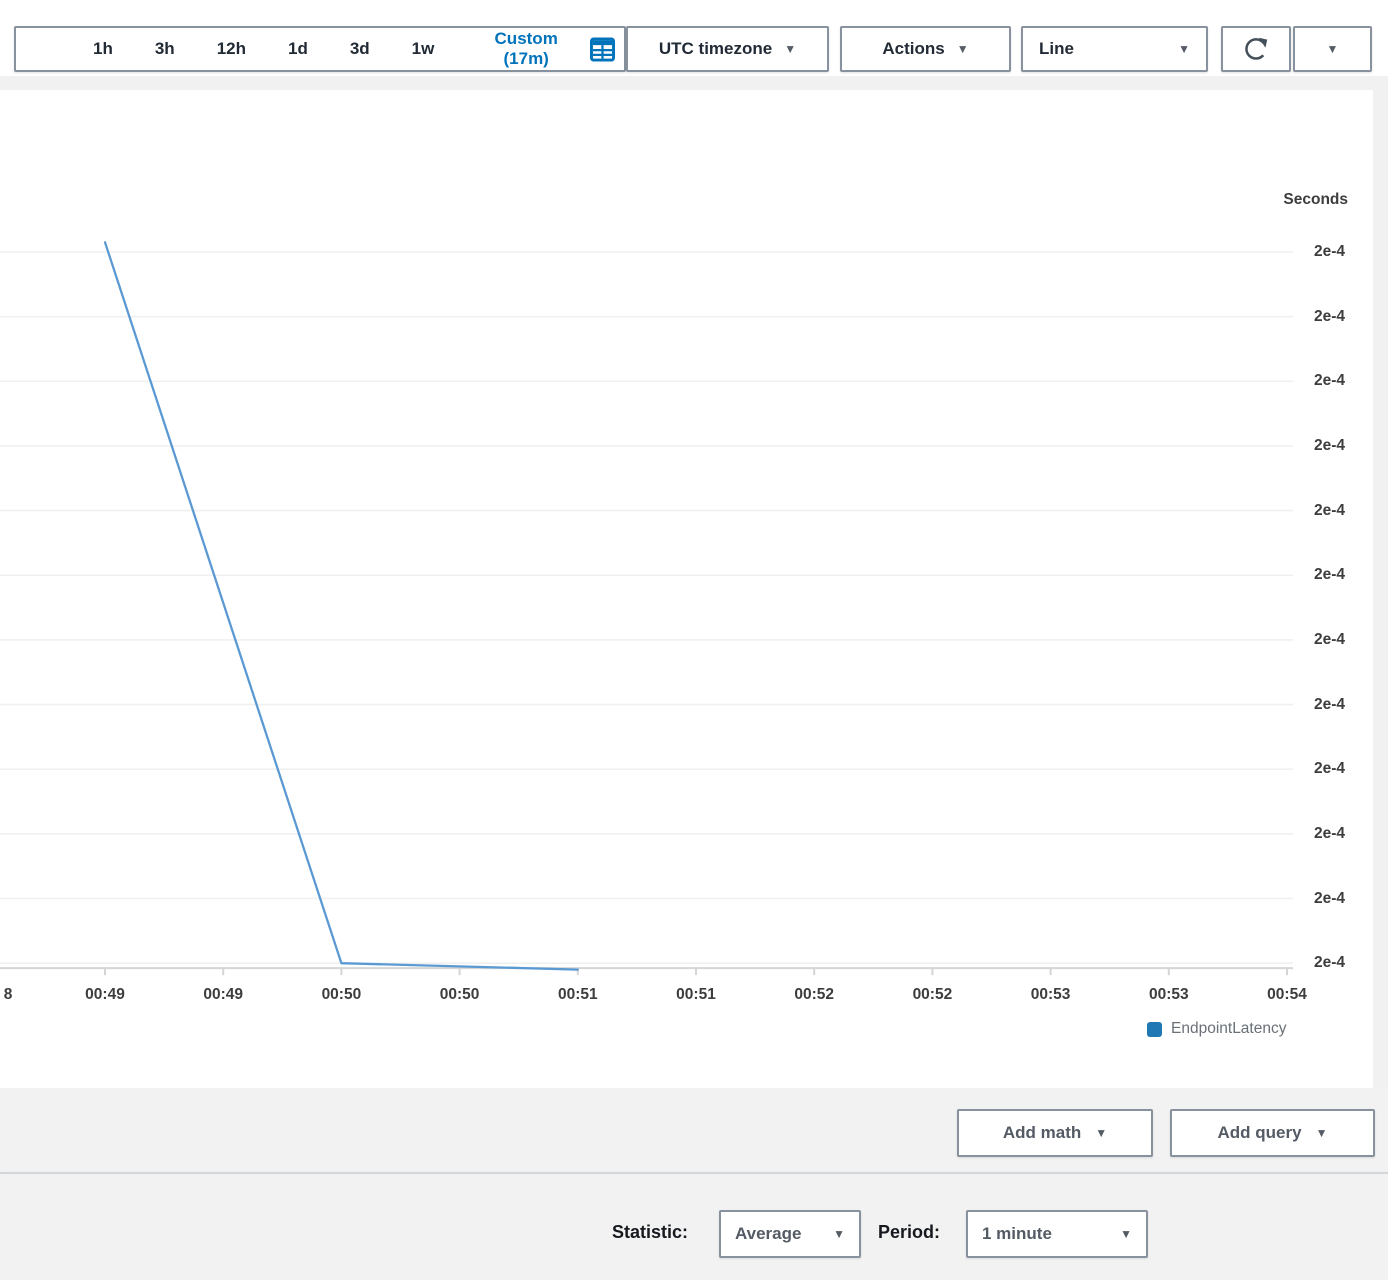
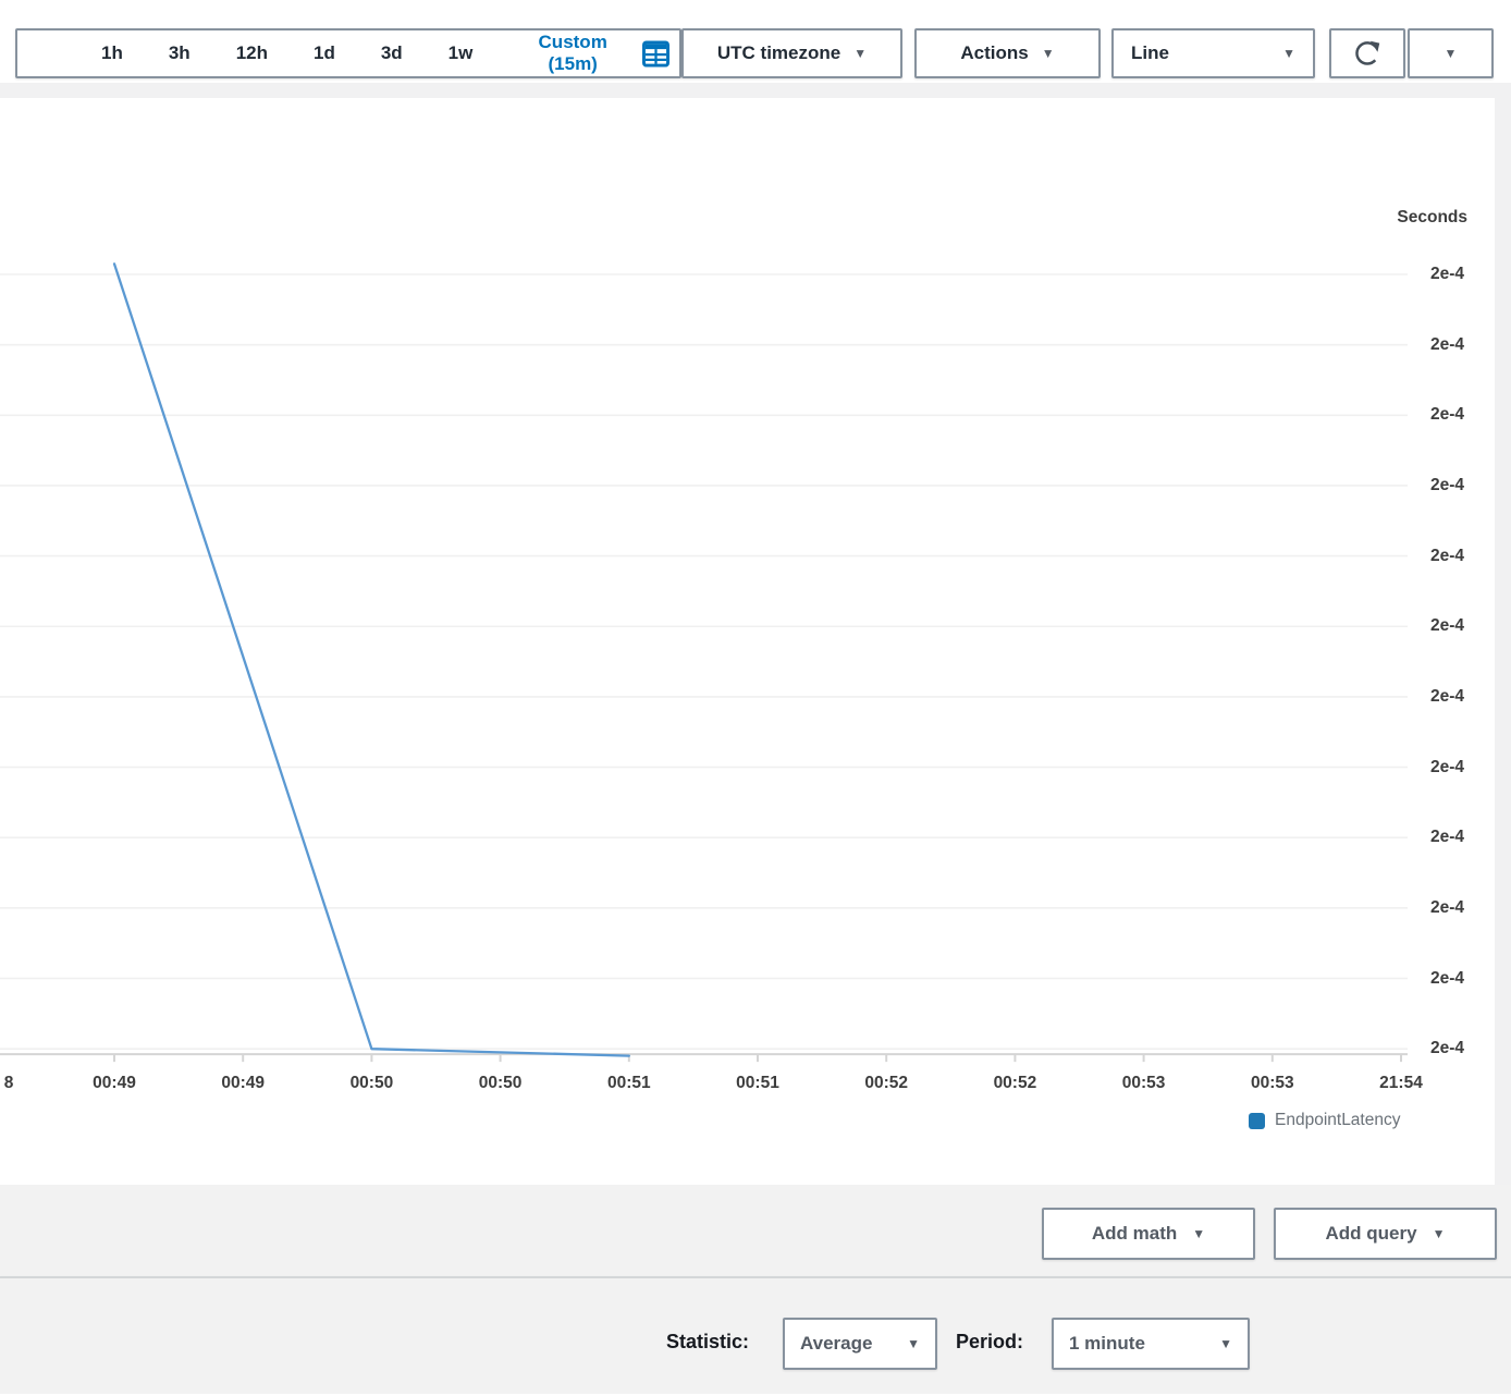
  1h
  3h
  12h
  1d
  3d
  1w
- Custom (17m)
+ Custom (15m)
  UTC timezone
  ▼
  Actions
  ▼
  Line
  ▼
  ▼
  Seconds
  EndpointLatency
  2e-4
  2e-4
  2e-4
  2e-4
  2e-4
  2e-4
  2e-4
  2e-4
  2e-4
  2e-4
  2e-4
  2e-4
  8
  00:49
  00:49
  00:50
  00:50
  00:51
  00:51
  00:52
  00:52
  00:53
  00:53
- 00:54
+ 21:54
  Add math
  ▼
  Add query
  ▼
  Statistic:
  Average
  ▼
  Period:
  1 minute
  ▼
